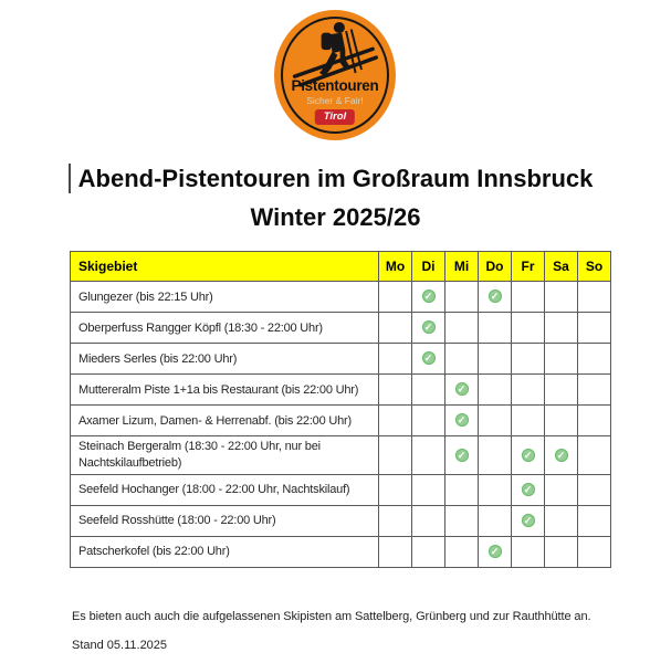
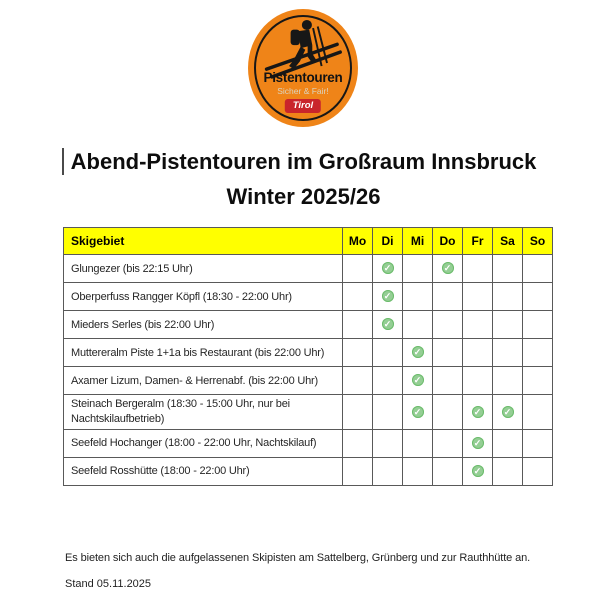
  Pistentouren
  Sicher & Fair!
  Tirol
  Abend-Pistentouren im Großraum Innsbruck
  Winter 2025/26
  Skigebiet	Mo	Di	Mi	Do	Fr	Sa	So
  Glungezer (bis 22:15 Uhr)		✓		✓
  Oberperfuss Rangger Köpfl (18:30 - 22:00 Uhr)		✓
  Mieders Serles (bis 22:00 Uhr)		✓
  Muttereralm Piste 1+1a bis Restaurant (bis 22:00 Uhr)			✓
  Axamer Lizum, Damen- & Herrenabf. (bis 22:00 Uhr)			✓
- Steinach Bergeralm (18:30 - 22:00 Uhr, nur bei Nachtskilaufbetrieb)			✓		✓	✓
+ Steinach Bergeralm (18:30 - 15:00 Uhr, nur bei Nachtskilaufbetrieb)			✓		✓	✓
  Seefeld Hochanger (18:00 - 22:00 Uhr, Nachtskilauf)					✓
  Seefeld Rosshütte (18:00 - 22:00 Uhr)					✓
- Patscherkofel (bis 22:00 Uhr)				✓
- Es bieten auch auch die aufgelassenen Skipisten am Sattelberg, Grünberg und zur Rauthhütte an.
+ Es bieten sich auch die aufgelassenen Skipisten am Sattelberg, Grünberg und zur Rauthhütte an.
  Stand 05.11.2025
